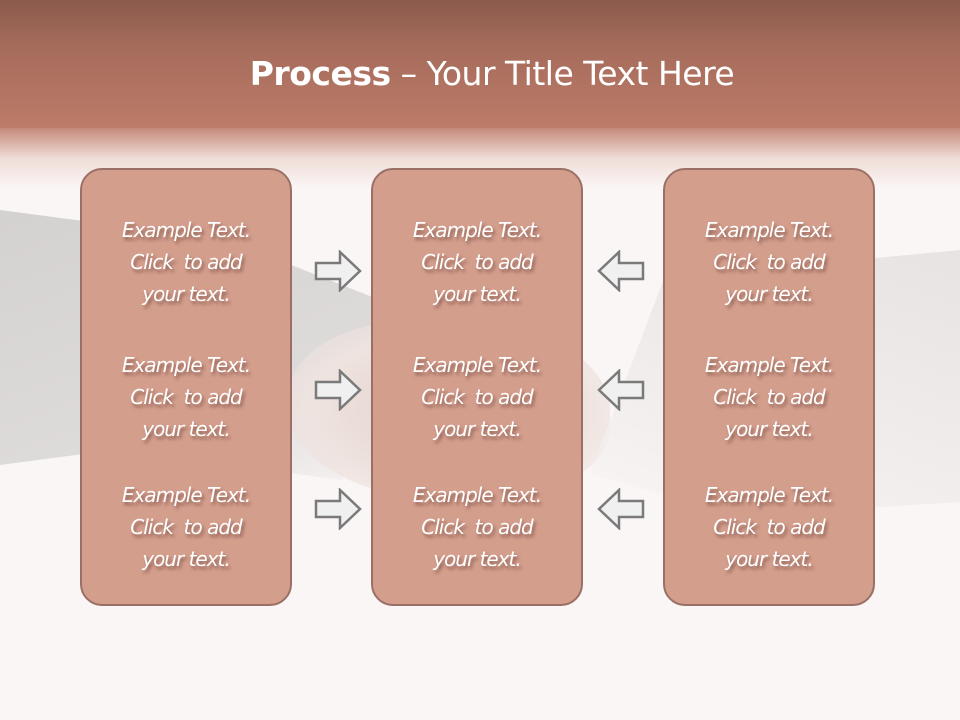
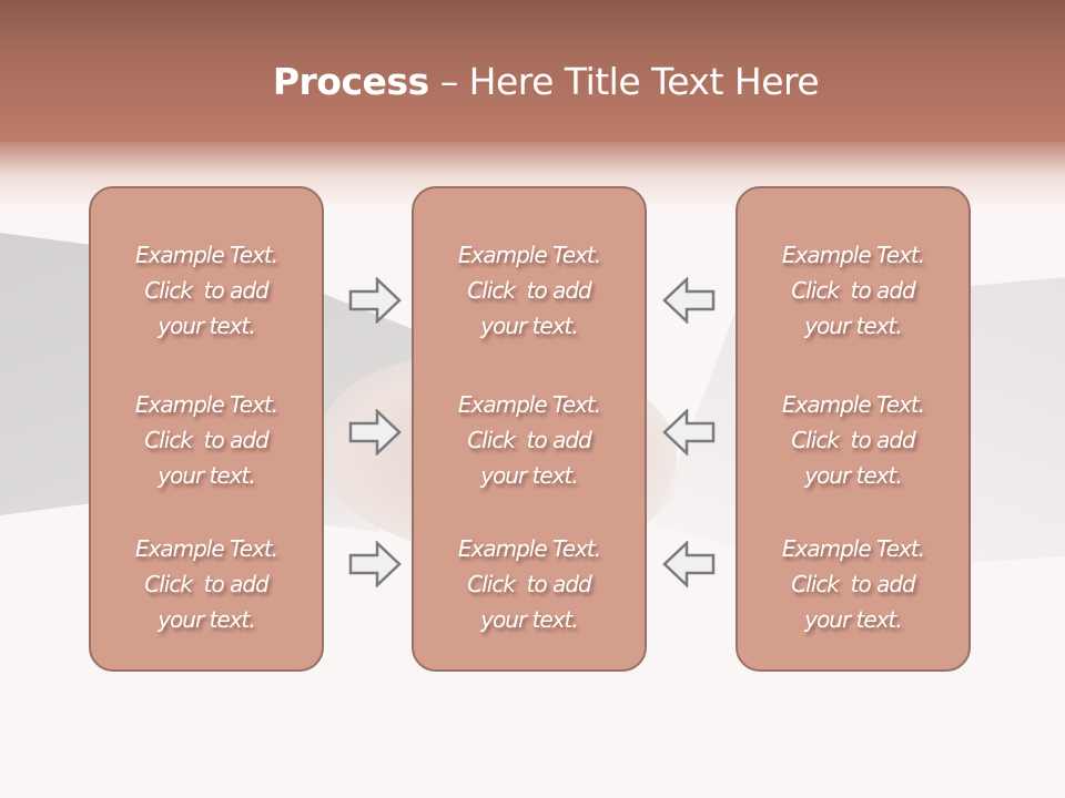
- Process – Your Title Text Here
+ Process – Here Title Text Here
  Example Text.
  Click to add
  your text.
  Example Text.
  Click to add
  your text.
  Example Text.
  Click to add
  your text.
  Example Text.
  Click to add
  your text.
  Example Text.
  Click to add
  your text.
  Example Text.
  Click to add
  your text.
  Example Text.
  Click to add
  your text.
  Example Text.
  Click to add
  your text.
  Example Text.
  Click to add
  your text.
